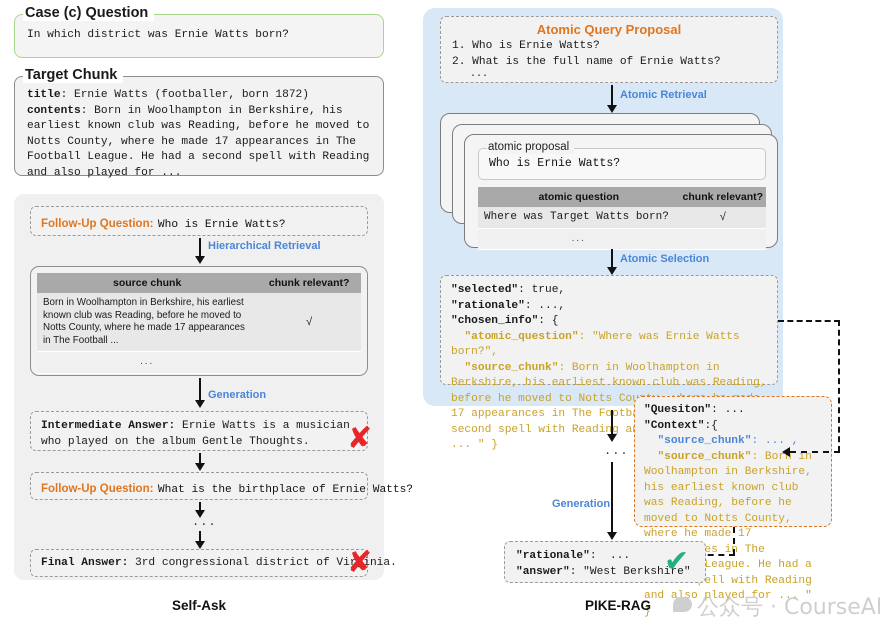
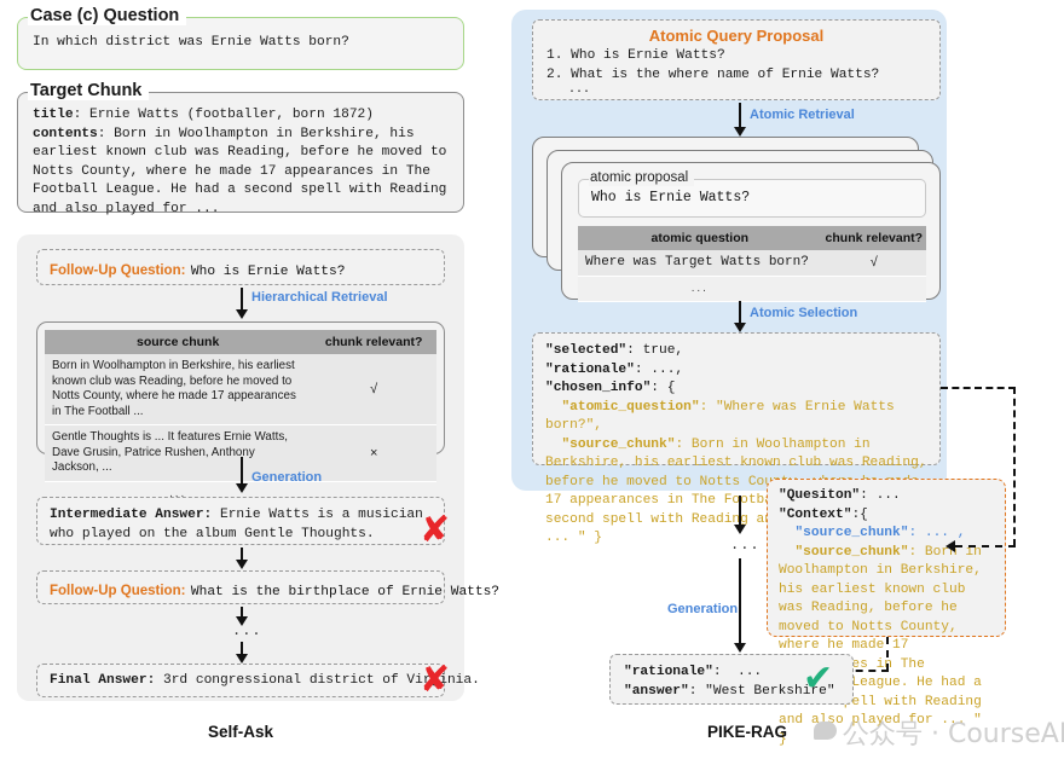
  Case (c) Question
  In which district was Ernie Watts born?
  Target Chunk
  title: Ernie Watts (footballer, born 1872)
  contents: Born in Woolhampton in Berkshire, his earliest known club was Reading, before he moved to Notts County, where he made 17 appearances in The Football League. He had a second spell with Reading and also played for ...
  Follow-Up Question: Who is Ernie Watts?
  Hierarchical Retrieval
  source chunk	chunk relevant?
  Born in Woolhampton in Berkshire, his earliest known club was Reading, before he moved to Notts County, where he made 17 appearances in The Football ...	√
+ Gentle Thoughts is ... It features Ernie Watts, Dave Grusin, Patrice Rushen, Anthony Jackson, ...	×
  ...
  Generation
  Intermediate Answer: Ernie Watts is a musician who played on the album Gentle Thoughts.
  ✘
  Follow-Up Question: What is the birthplace of Ernie Watts?
  ...
  Final Answer: 3rd congressional district of Virginia.
  ✘
  Self-Ask
  Atomic Query Proposal
  1. Who is Ernie Watts?
- 2. What is the full name of Ernie Watts?
+ 2. What is the where name of Ernie Watts?
  ...
  Atomic Retrieval
  atomic proposal
  Who is Ernie Watts?
  atomic question	chunk relevant?
  Where was Target Watts born?	√
  ...
  Atomic Selection
  "selected": true,
  "rationale": ...,
  "chosen_info": {
  "atomic_question": "Where was Ernie Watts born?",
  "source_chunk": Born in Woolhampton in Berkshire, his earliest known club was Reading, before he moved to Notts Co 17 appearances in The Footb second spell with Reading a ... " }
  "Quesiton": ...
  "Context":{
  "source_chunk": ... ,
  "source_chunk": Born in Woolhampton in Berkshire, his earliest known club was Reading, before he moved to Notts County, where he made 17 es in The League. He had a ell with Reading and also played for ... " }
  ...
  Generation
  "rationale": ...
  "answer": "West Berkshire"
  ✔
  PIKE-RAG
  公众号 · CourseAI
